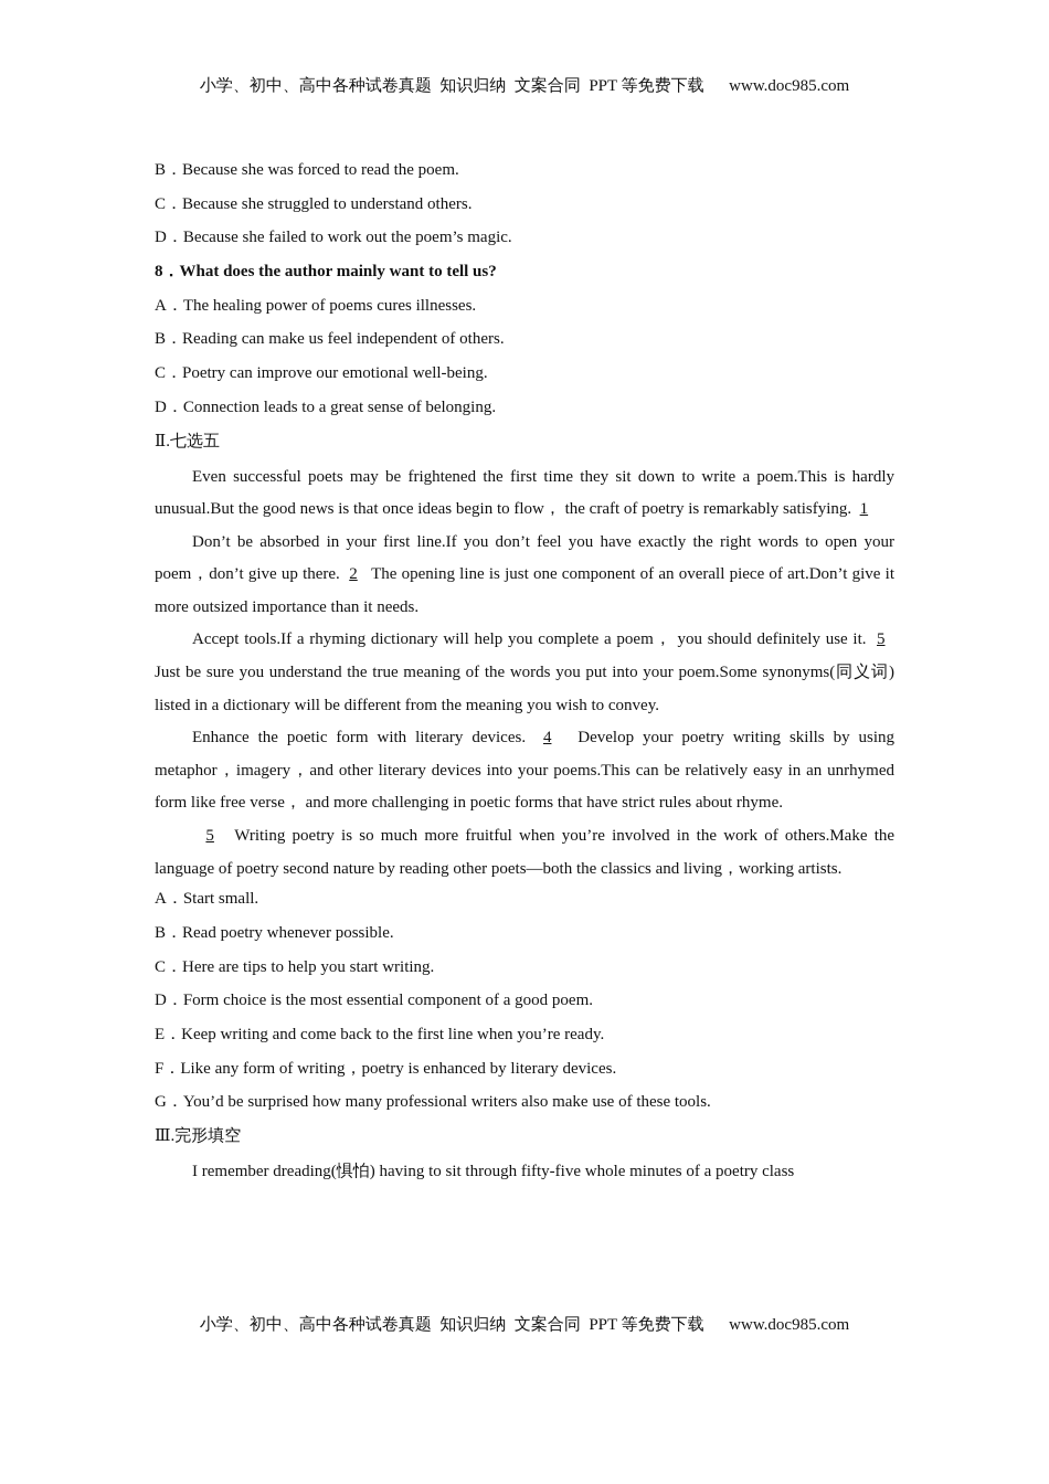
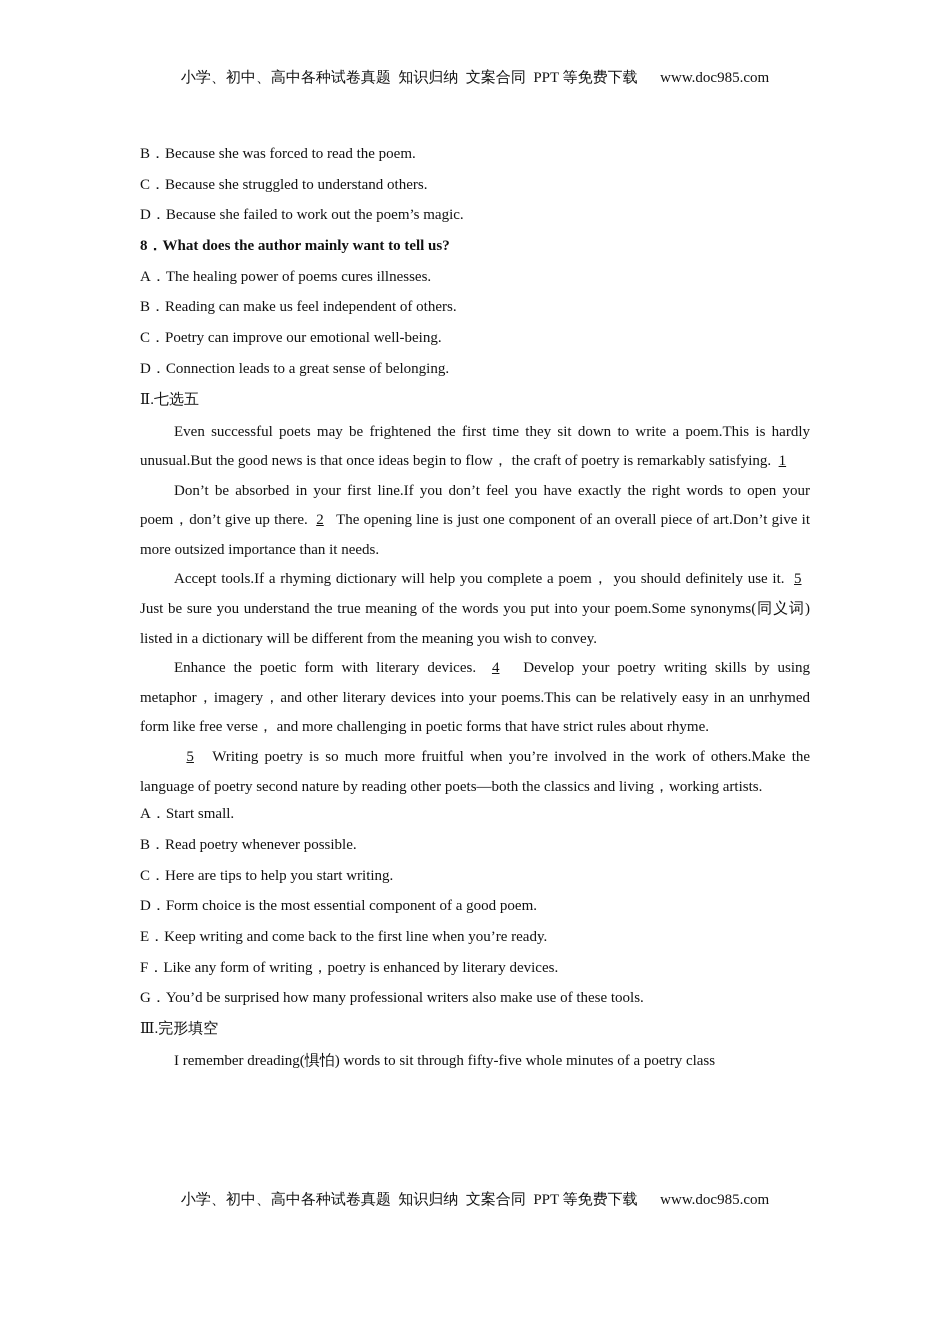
  小学、初中、高中各种试卷真题 知识归纳 文案合同 PPT 等免费下载 www.doc985.com
  B．Because she was forced to read the poem.
  C．Because she struggled to understand others.
  D．Because she failed to work out the poem’s magic.
  8．What does the author mainly want to tell us?
  A．The healing power of poems cures illnesses.
  B．Reading can make us feel independent of others.
  C．Poetry can improve our emotional well-being.
  D．Connection leads to a great sense of belonging.
  Ⅱ.七选五
  Even successful poets may be frightened the first time they sit down to write a poem.This is hardly unusual.But the good news is that once ideas begin to flow， the craft of poetry is remarkably satisfying. 1
  Don’t be absorbed in your first line.If you don’t feel you have exactly the right words to open your poem，don’t give up there. 2 The opening line is just one component of an overall piece of art.Don’t give it more outsized importance than it needs.
  Accept tools.If a rhyming dictionary will help you complete a poem， you should definitely use it. 5 Just be sure you understand the true meaning of the words you put into your poem.Some synonyms(同义词) listed in a dictionary will be different from the meaning you wish to convey.
  Enhance the poetic form with literary devices. 4 Develop your poetry writing skills by using metaphor，imagery，and other literary devices into your poems.This can be relatively easy in an unrhymed form like free verse， and more challenging in poetic forms that have strict rules about rhyme.
  5 Writing poetry is so much more fruitful when you’re involved in the work of others.Make the language of poetry second nature by reading other poets—both the classics and living，working artists.
  A．Start small.
  B．Read poetry whenever possible.
  C．Here are tips to help you start writing.
  D．Form choice is the most essential component of a good poem.
  E．Keep writing and come back to the first line when you’re ready.
  F．Like any form of writing，poetry is enhanced by literary devices.
  G．You’d be surprised how many professional writers also make use of these tools.
  Ⅲ.完形填空
- I remember dreading(惧怕) having to sit through fifty-five whole minutes of a poetry class
+ I remember dreading(惧怕) words to sit through fifty-five whole minutes of a poetry class
  小学、初中、高中各种试卷真题 知识归纳 文案合同 PPT 等免费下载 www.doc985.com
